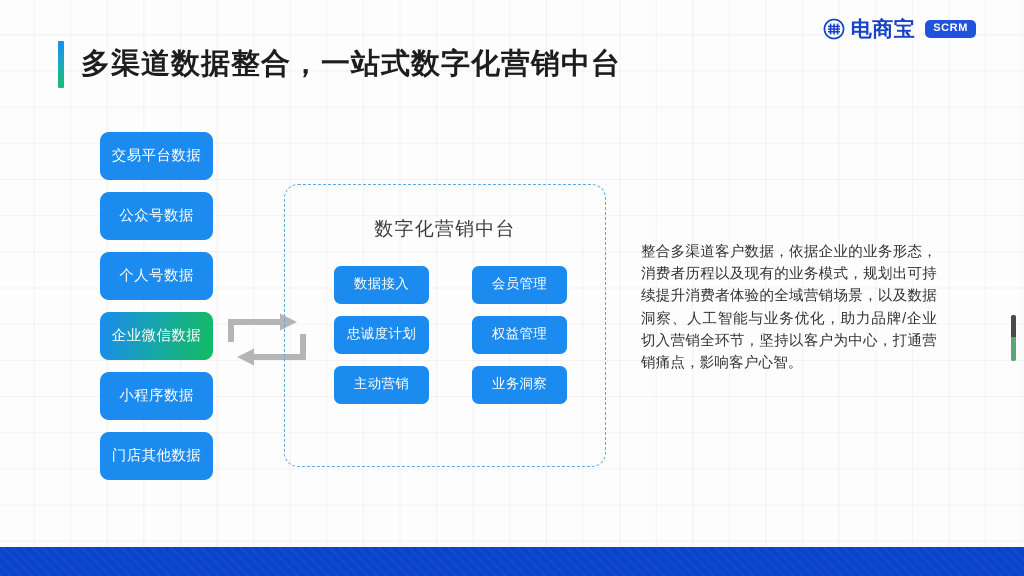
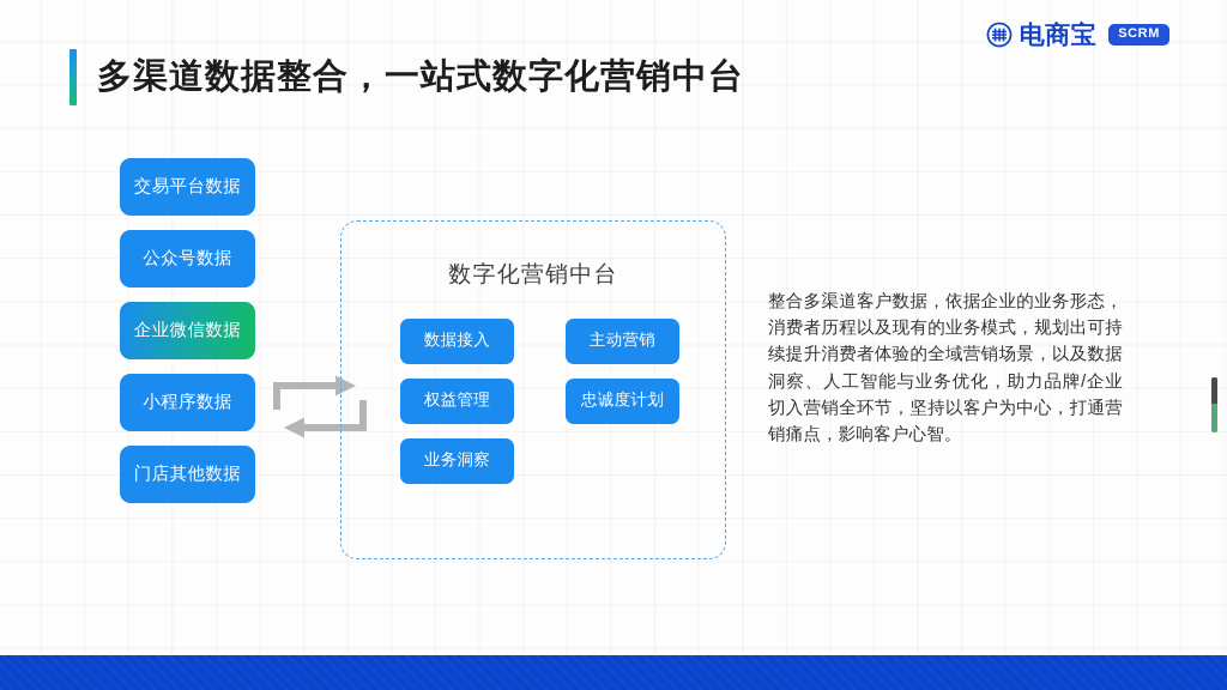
  电商宝
  SCRM
  多渠道数据整合，一站式数字化营销中台
  交易平台数据
  公众号数据
- 个人号数据
  企业微信数据
  小程序数据
  门店其他数据
  数字化营销中台
  数据接入
- 会员管理
- 忠诚度计划
+ 主动营销
  权益管理
- 主动营销
+ 忠诚度计划
  业务洞察
  整合多渠道客户数据，依据企业的业务形态，消费者历程以及现有的业务模式，规划出可持续提升消费者体验的全域营销场景，以及数据洞察、人工智能与业务优化，助力品牌/企业切入营销全环节，坚持以客户为中心，打通营销痛点，影响客户心智。
